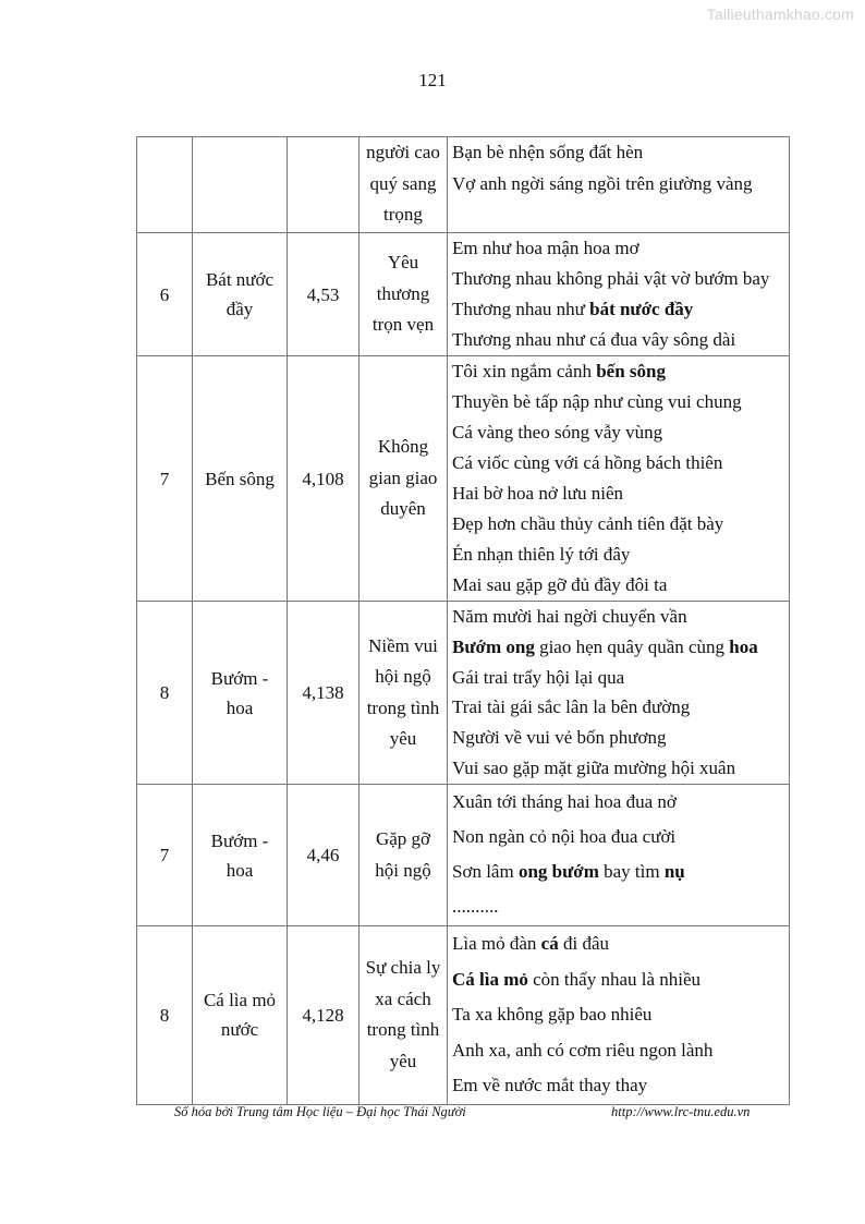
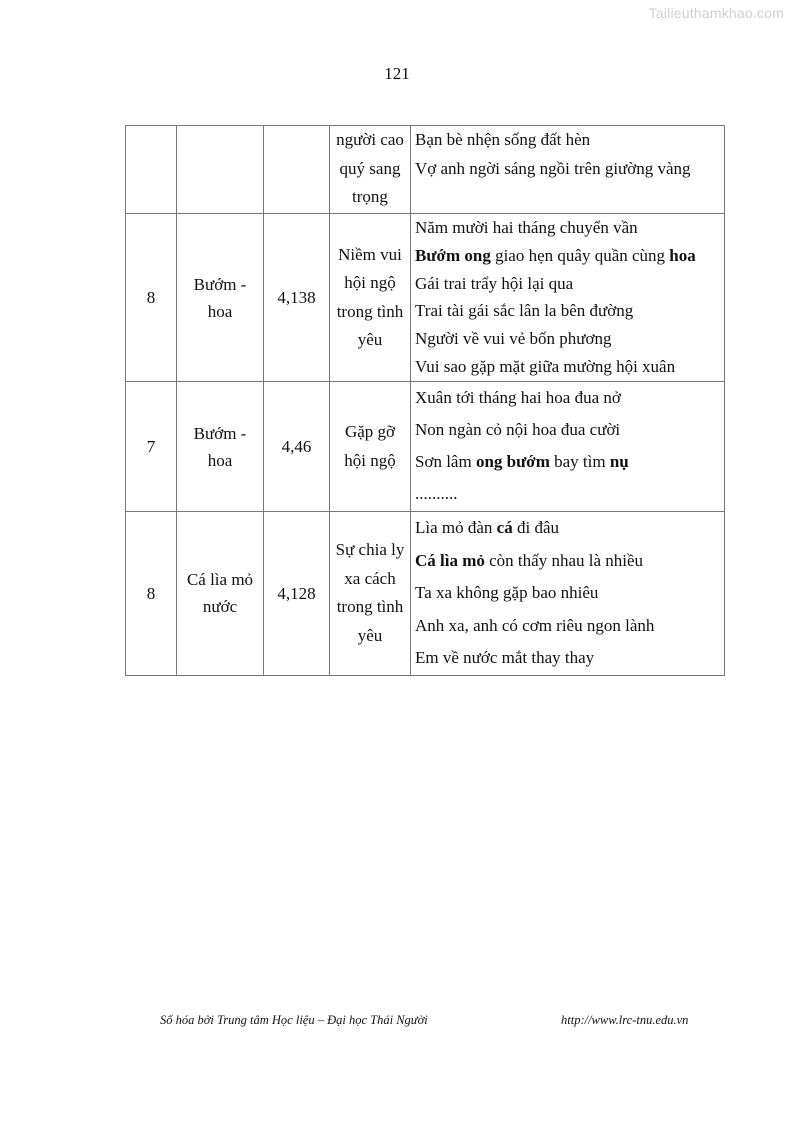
  Tailieuthamkhao.com
  121
  			người caoquý sangtrọng	Bạn bè nhện sống đất hènVợ anh ngời sáng ngồi trên giường vàng
- 6	Bát nướcđầy	4,53	Yêuthươngtrọn vẹn	Em như hoa mận hoa mơThương nhau không phải vật vờ bướm bayThương nhau như bát nước đầyThương nhau như cá đua vây sông dài
- 7	Bến sông	4,108	Khônggian giaoduyên	Tôi xin ngắm cảnh bến sôngThuyền bè tấp nập như cùng vui chungCá vàng theo sóng vẫy vùngCá viốc cùng với cá hồng bách thiênHai bờ hoa nở lưu niênĐẹp hơn chầu thủy cảnh tiên đặt bàyÉn nhạn thiên lý tới đâyMai sau gặp gỡ đủ đầy đôi ta
- 8	Bướm -hoa	4,138	Niềm vuihội ngộtrong tìnhyêu	Năm mười hai ngời chuyển vầnBướm ong giao hẹn quây quần cùng hoaGái trai trẩy hội lại quaTrai tài gái sắc lân la bên đườngNgười về vui vẻ bốn phươngVui sao gặp mặt giữa mường hội xuân
+ 8	Bướm -hoa	4,138	Niềm vuihội ngộtrong tìnhyêu	Năm mười hai tháng chuyển vầnBướm ong giao hẹn quây quần cùng hoaGái trai trẩy hội lại quaTrai tài gái sắc lân la bên đườngNgười về vui vẻ bốn phươngVui sao gặp mặt giữa mường hội xuân
  7	Bướm -hoa	4,46	Gặp gỡhội ngộ	Xuân tới tháng hai hoa đua nởNon ngàn cỏ nội hoa đua cườiSơn lâm ong bướm bay tìm nụ..........
  8	Cá lìa mỏnước	4,128	Sự chia lyxa cáchtrong tìnhyêu	Lìa mỏ đàn cá đi đâuCá lìa mỏ còn thấy nhau là nhiềuTa xa không gặp bao nhiêuAnh xa, anh có cơm riêu ngon lànhEm về nước mắt thay thay
  Số hóa bởi Trung tâm Học liệu – Đại học Thái Người
  http://www.lrc-tnu.edu.vn
